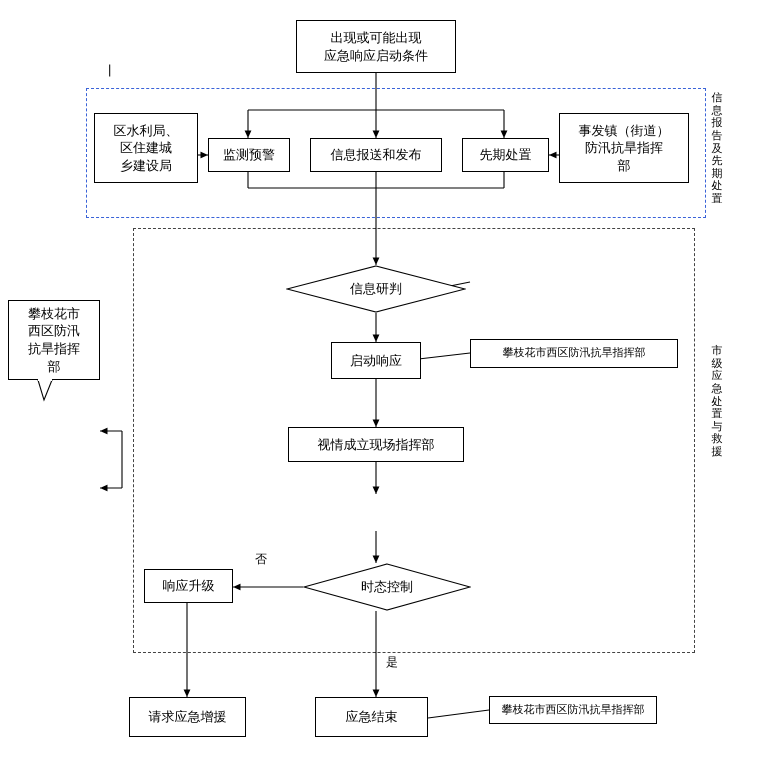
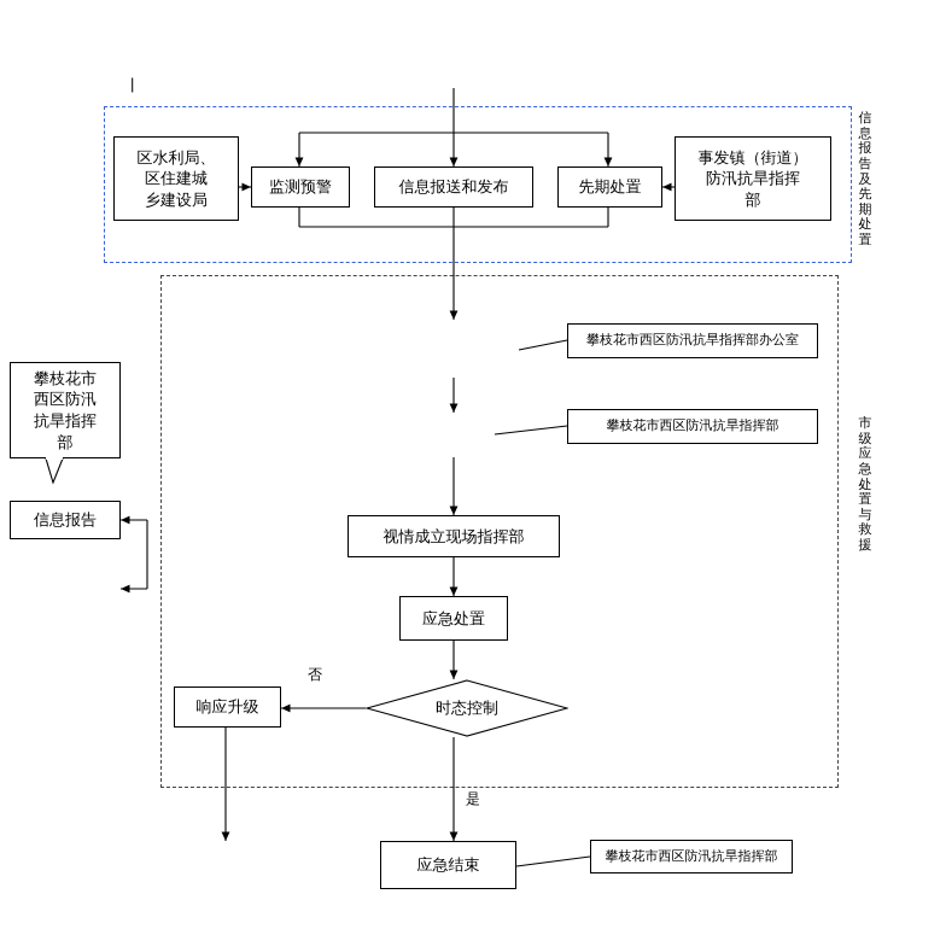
  信息报告及先期处置
  市级应急处置与救援
- 出现或可能出现
- 应急响应启动条件
  |
  区水利局、
  区住建城
  乡建设局
  监测预警
  信息报送和发布
  先期处置
  事发镇（街道）
  防汛抗旱指挥
  部
- 信息研判
- 启动响应
  视情成立现场指挥部
+ 应急处置
  时态控制
  响应升级
  否
  是
- 请求应急增援
  应急结束
  攀枝花市
  西区防汛
  抗旱指挥
  部
+ 信息报告
+ 攀枝花市西区防汛抗旱指挥部办公室
  攀枝花市西区防汛抗旱指挥部
  攀枝花市西区防汛抗旱指挥部
